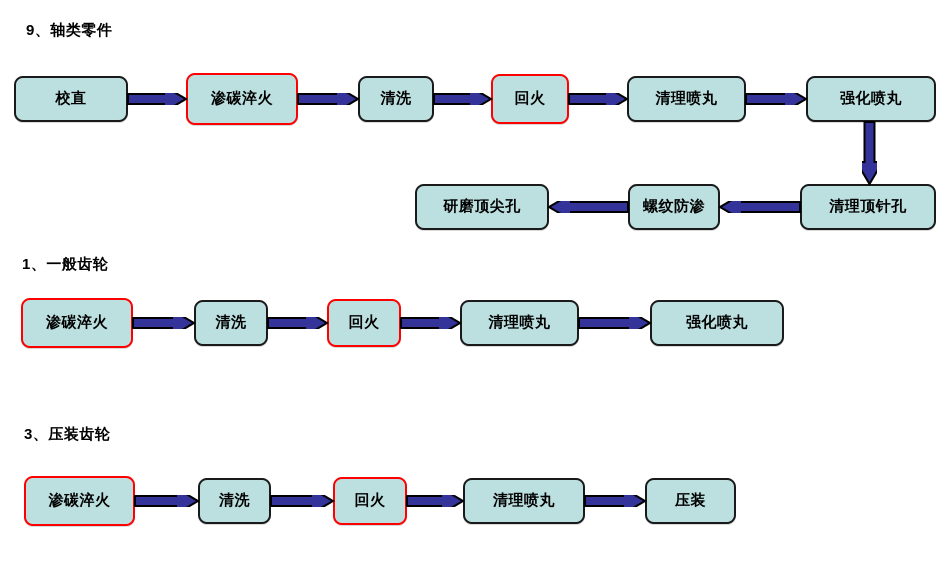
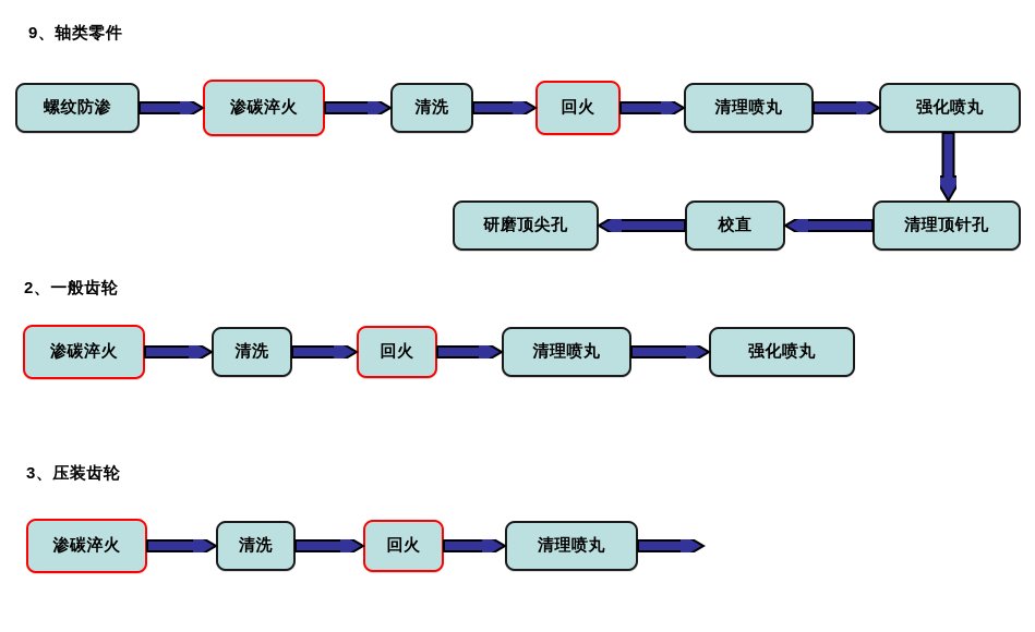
  9、轴类零件
- 1、一般齿轮
+ 2、一般齿轮
  3、压装齿轮
- 校直
+ 螺纹防渗
  渗碳淬火
  清洗
  回火
  清理喷丸
  强化喷丸
  清理顶针孔
- 螺纹防渗
+ 校直
  研磨顶尖孔
  渗碳淬火
  清洗
  回火
  清理喷丸
  强化喷丸
  渗碳淬火
  清洗
  回火
  清理喷丸
- 压装
